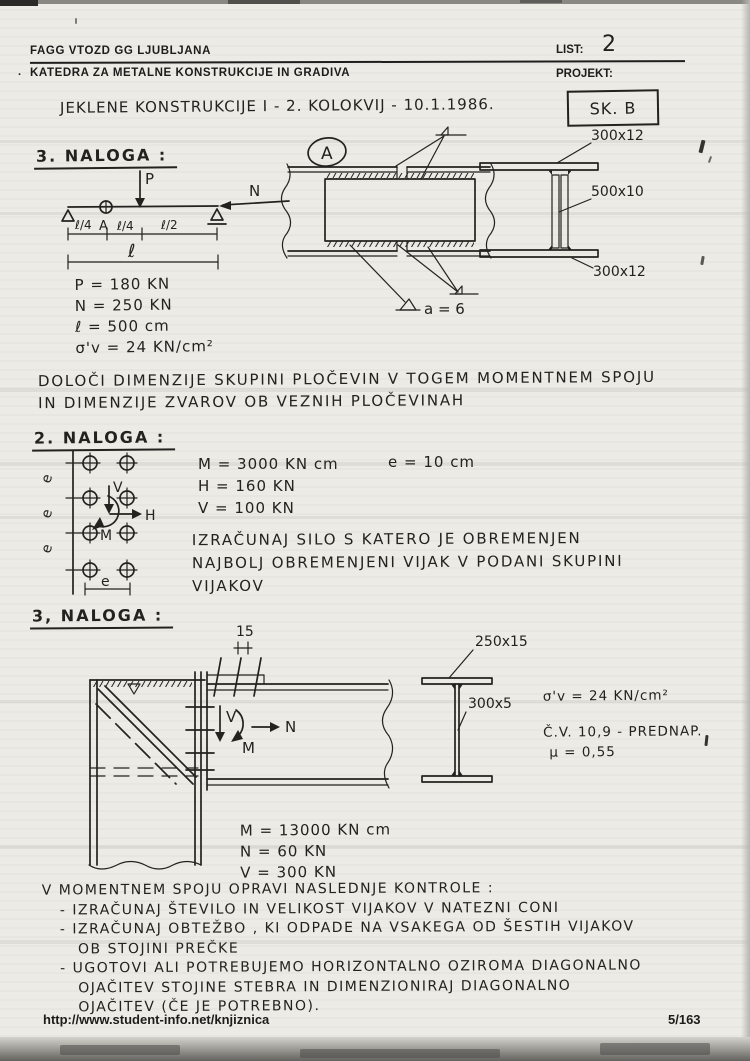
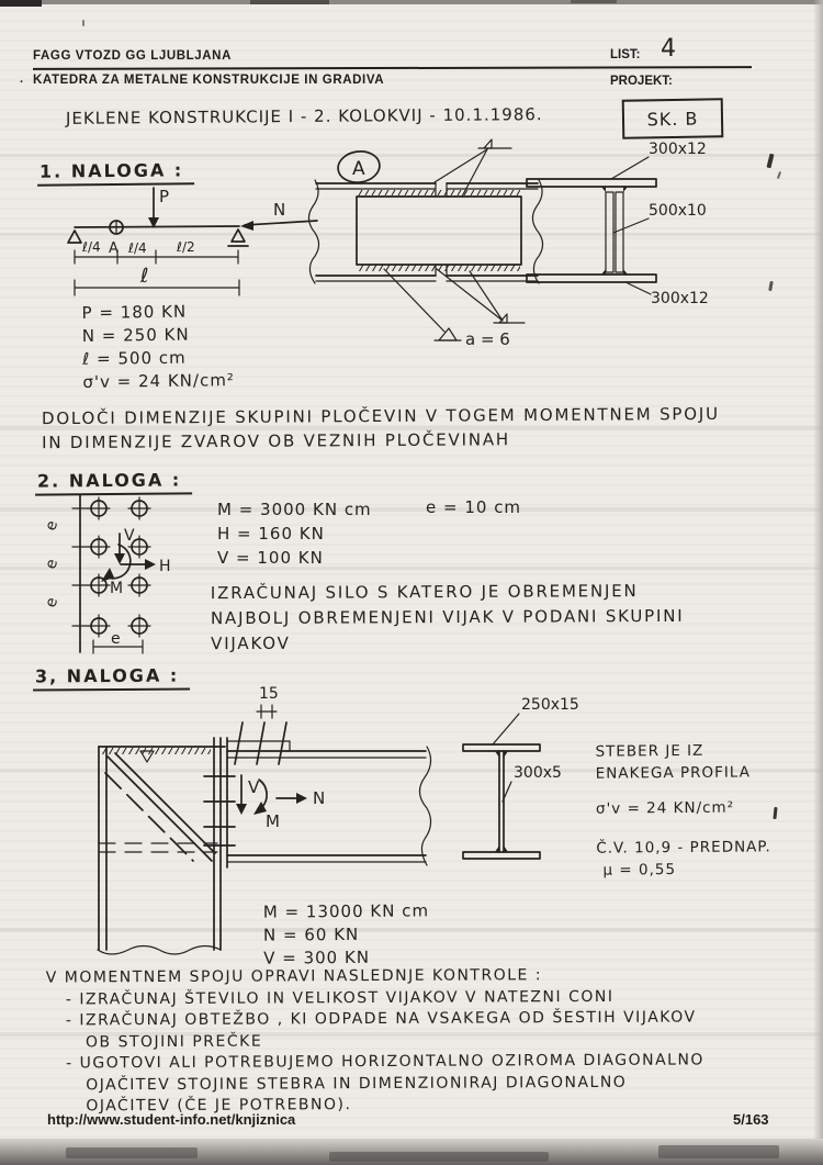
  FAGG VTOZD GG LJUBLJANA
  ·
  KATEDRA ZA METALNE KONSTRUKCIJE IN GRADIVA
  LIST:
- 2
+ 4
  PROJEKT:
  JEKLENE KONSTRUKCIJE I - 2. KOLOKVIJ - 10.1.1986.
  SK. B
- 3. NALOGA :
+ 1. NALOGA :
  P
  N
  A
  ℓ/4
  ℓ/4
  ℓ/2
  ℓ
  P = 180 KN
  N = 250 KN
  ℓ = 500 cm
  σ'v = 24 KN/cm²
  A
  a = 6
  300x12
  500x10
  300x12
  DOLOČI DIMENZIJE SKUPINI PLOČEVIN V TOGEM MOMENTNEM SPOJU
  IN DIMENZIJE ZVAROV OB VEZNIH PLOČEVINAH
  2. NALOGA :
  V
  H
  M
  e
  M = 3000 KN cm
  e = 10 cm
  H = 160 KN
  V = 100 KN
  IZRAČUNAJ SILO S KATERO JE OBREMENJEN
  NAJBOLJ OBREMENJENI VIJAK V PODANI SKUPINI
  VIJAKOV
  3, NALOGA :
  15
  V
  M
  N
  M = 13000 KN cm
  N = 60 KN
  V = 300 KN
  250x15
  300x5
+ STEBER JE IZ
+ ENAKEGA PROFILA
  σ'v = 24 KN/cm²
  Č.V. 10,9 - PREDNAP.
  μ = 0,55
  V MOMENTNEM SPOJU OPRAVI NASLEDNJE KONTROLE :
  - IZRAČUNAJ ŠTEVILO IN VELIKOST VIJAKOV V NATEZNI CONI
  - IZRAČUNAJ OBTEŽBO , KI ODPADE NA VSAKEGA OD ŠESTIH VIJAKOV
  OB STOJINI PREČKE
  - UGOTOVI ALI POTREBUJEMO HORIZONTALNO OZIROMA DIAGONALNO
  OJAČITEV STOJINE STEBRA IN DIMENZIONIRAJ DIAGONALNO
  OJAČITEV (ČE JE POTREBNO).
  http://www.student-info.net/knjiznica
  5/163
